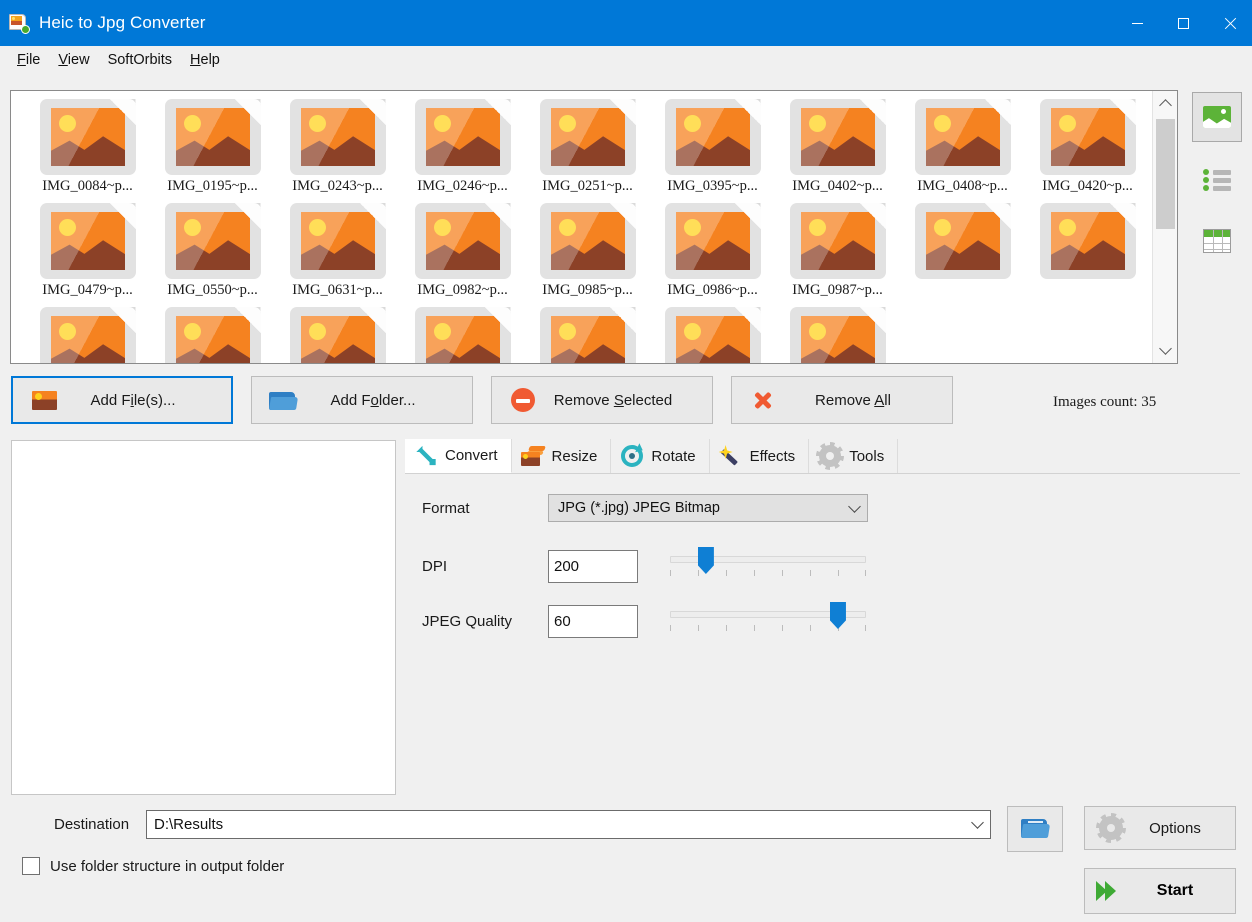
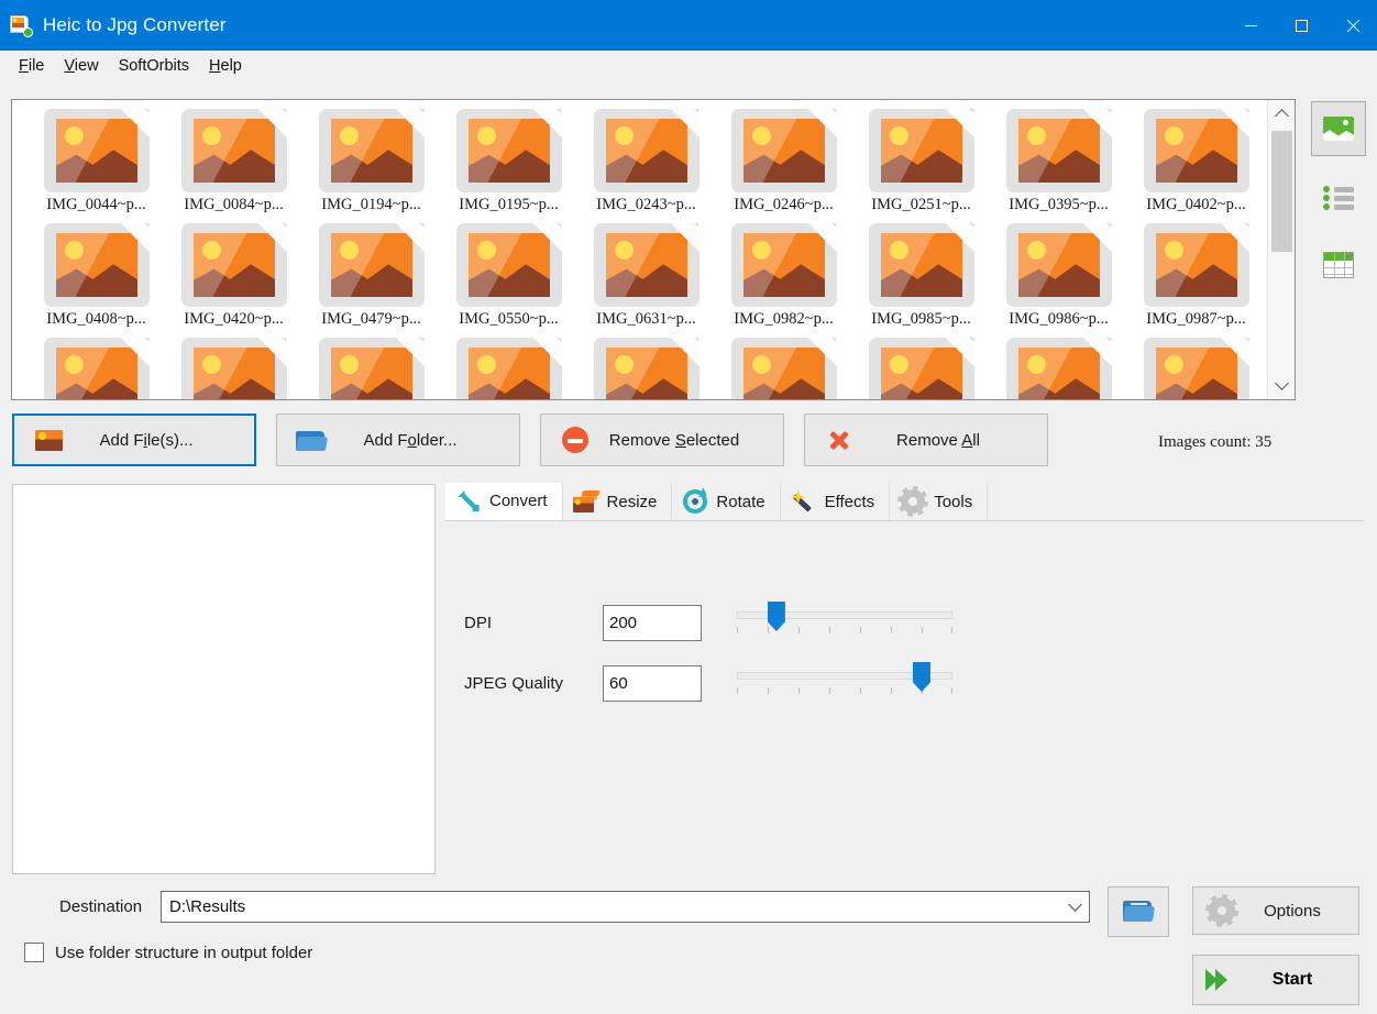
  Heic to Jpg Converter
  File
  View
  SoftOrbits
  Help
+ IMG_0044~p...
  IMG_0084~p...
+ IMG_0194~p...
  IMG_0195~p...
  IMG_0243~p...
  IMG_0246~p...
  IMG_0251~p...
  IMG_0395~p...
  IMG_0402~p...
  IMG_0408~p...
  IMG_0420~p...
  IMG_0479~p...
  IMG_0550~p...
  IMG_0631~p...
  IMG_0982~p...
  IMG_0985~p...
  IMG_0986~p...
  IMG_0987~p...
  Add File(s)...
  Add Folder...
  Remove Selected
  Remove All
  Images count: 35
  Convert
  Resize
  Rotate
  Effects
  Tools
- Format
- JPG (*.jpg) JPEG Bitmap
  DPI
  200
  JPEG Quality
  60
  Destination
  D:\Results
  Use folder structure in output folder
  Options
  Start
